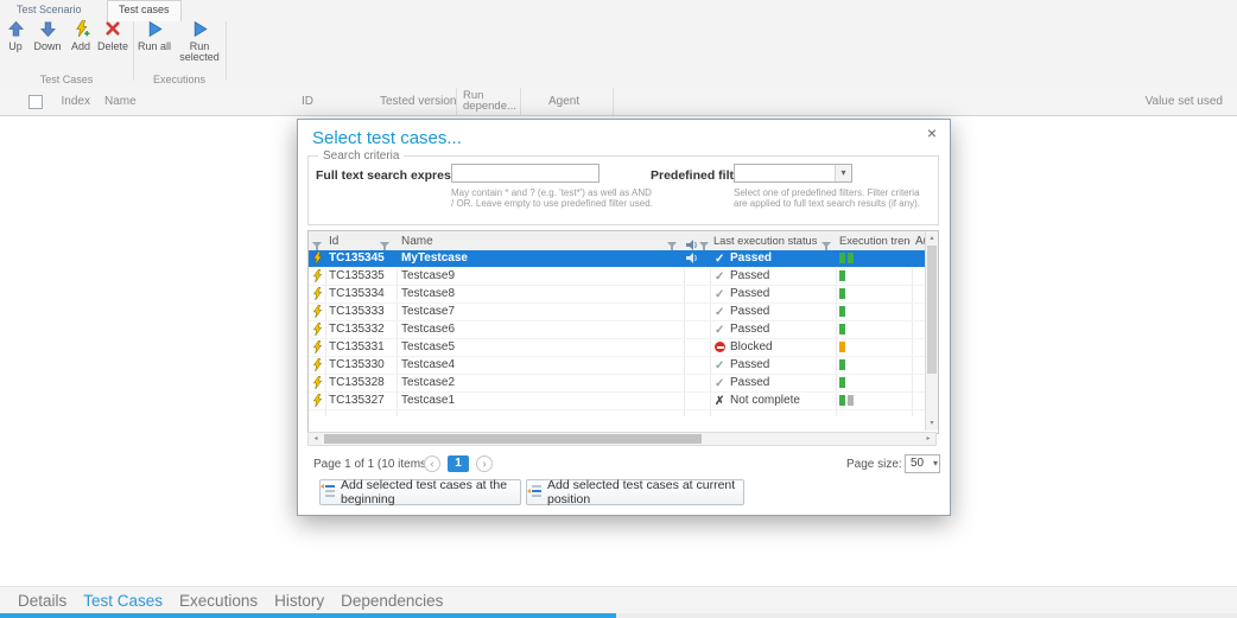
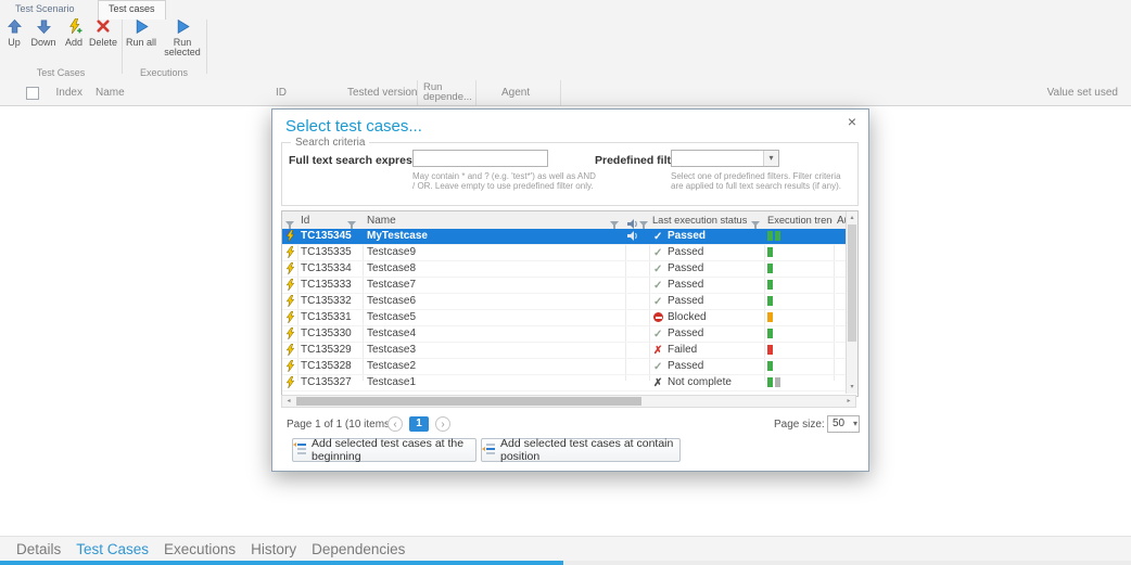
  Test Scenario
  Test cases
  Up
  Down
  Add
  Delete
  Run all
  Run selected
  Test Cases
  Executions
  Index
  Name
  ID
  Tested version
  Run depende...
  Agent
  Value set used
  Select test cases...
  ×
  Search criteria
  Full text search expres
- May contain * and ? (e.g. 'test*') as well as AND / OR. Leave empty to use predefined filter used.
+ May contain * and ? (e.g. 'test*') as well as AND / OR. Leave empty to use predefined filter only.
  Predefined filt
  ▾
  Select one of predefined filters. Filter criteria are applied to full text search results (if any).
  Id
  Name
  Last execution status
  Execution tren
  TC135345
  MyTestcase
  Passed
  TC135335
  Testcase9
  Passed
  TC135334
  Testcase8
  Passed
  TC135333
  Testcase7
  Passed
  TC135332
  Testcase6
  Passed
  TC135331
  Testcase5
  Blocked
  TC135330
  Testcase4
  Passed
+ TC135329
+ Testcase3
+ Failed
  TC135328
  Testcase2
  Passed
  TC135327
  Testcase1
  Not complete
  Page 1 of 1 (10 item
  ‹
  1
  ›
  Page size:
  50
  ▾
  Add selected test cases at the beginning
- Add selected test cases at current position
+ Add selected test cases at contain position
  Details
  Test Cases
  Executions
  History
  Dependencies
